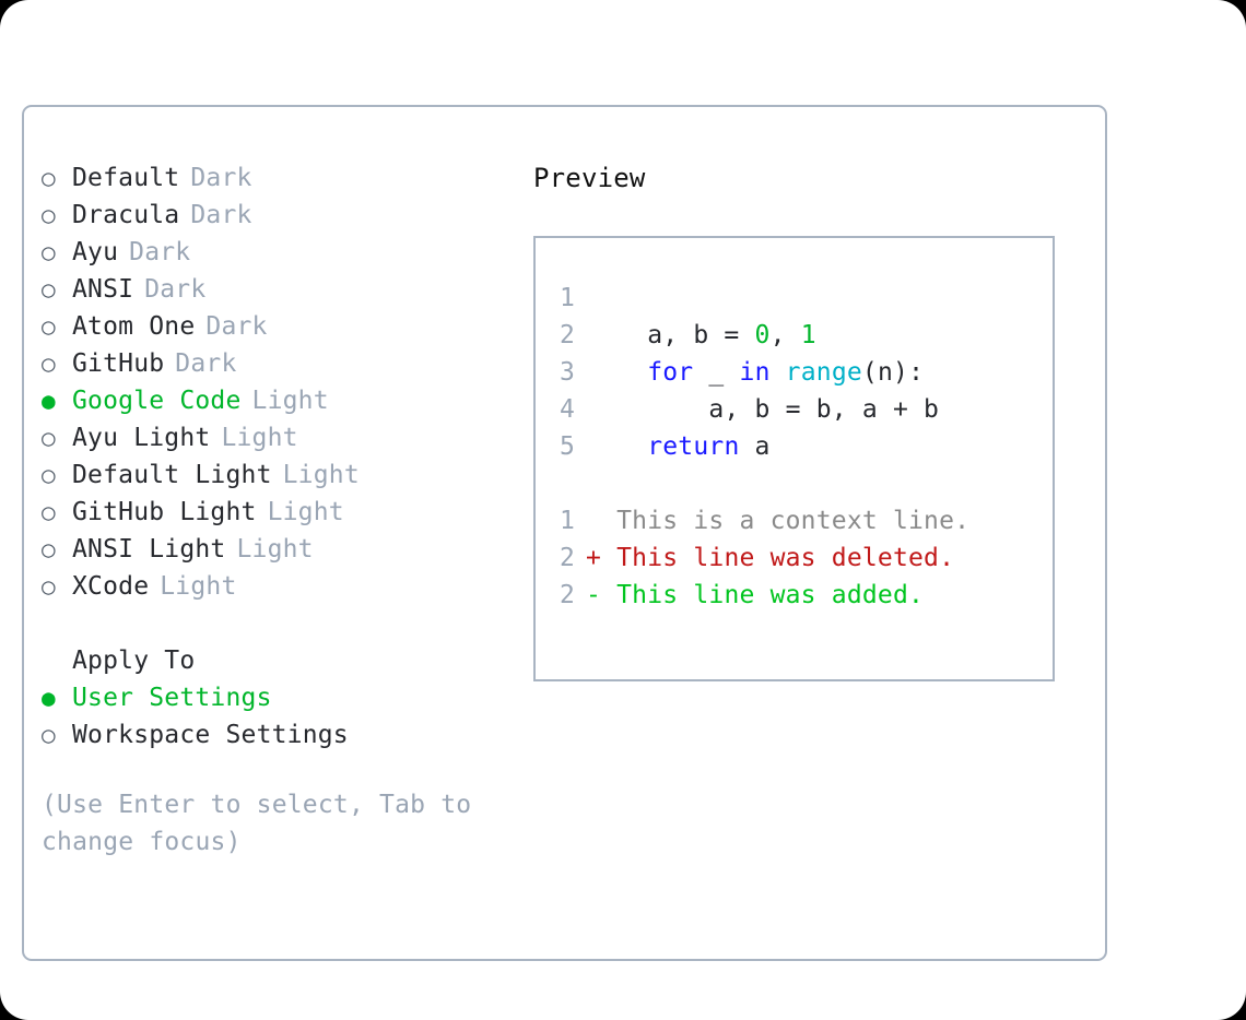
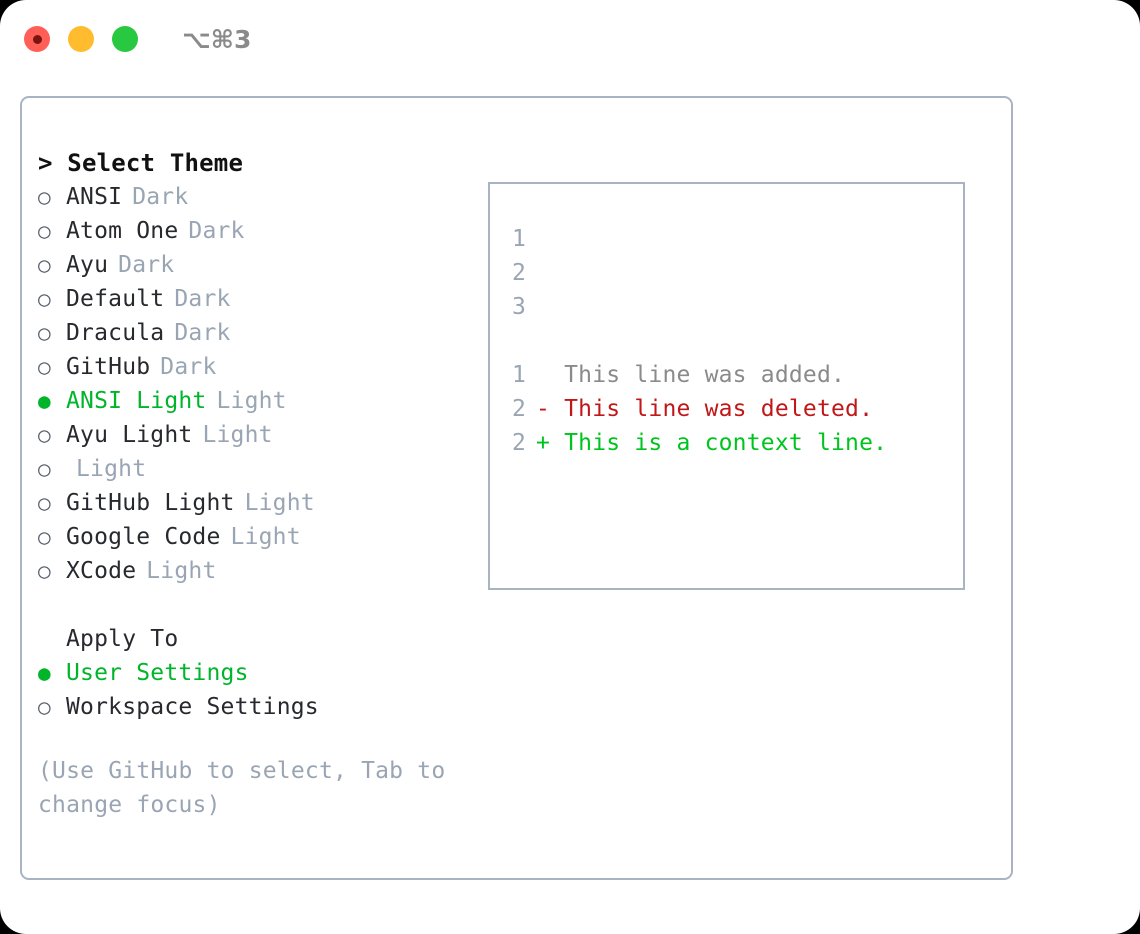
+ ⌥⌘3
+ > Select Theme
  ○
- Default
+ ANSI
  Dark
  ○
- Dracula
+ Atom One
  Dark
  ○
  Ayu
  Dark
  ○
- ANSI
+ Default
  Dark
  ○
- Atom One
+ Dracula
  Dark
  ○
  GitHub
  Dark
  ●
- Google Code
+ ANSI Light
  Light
  ○
  Ayu Light
  Light
  ○
- Default Light
  Light
  ○
  GitHub Light
  Light
  ○
- ANSI Light
+ Google Code
  Light
  ○
  XCode
  Light
  Apply To
  ●
  User Settings
  ○
  Workspace Settings
- (Use Enter to select, Tab to change focus)
+ (Use GitHub to select, Tab to change focus)
- Preview
  1
  2
- a, b = 0, 1
  3
- for _ in range(n):
- 4
- a, b = b, a + b
- 5
- return a
  1
- This is a context line.
+ This line was added.
  2
- +
+ -
  This line was deleted.
  2
- -
+ +
- This line was added.
+ This is a context line.
